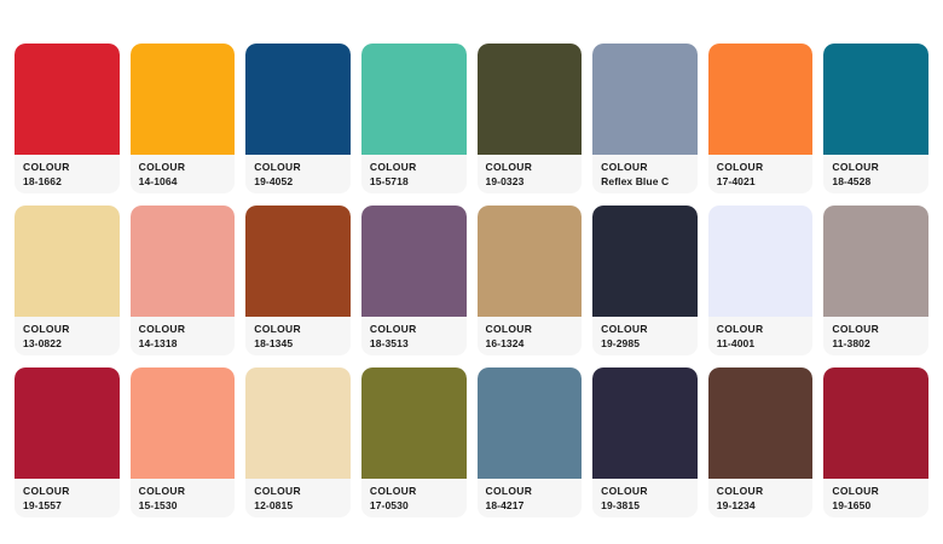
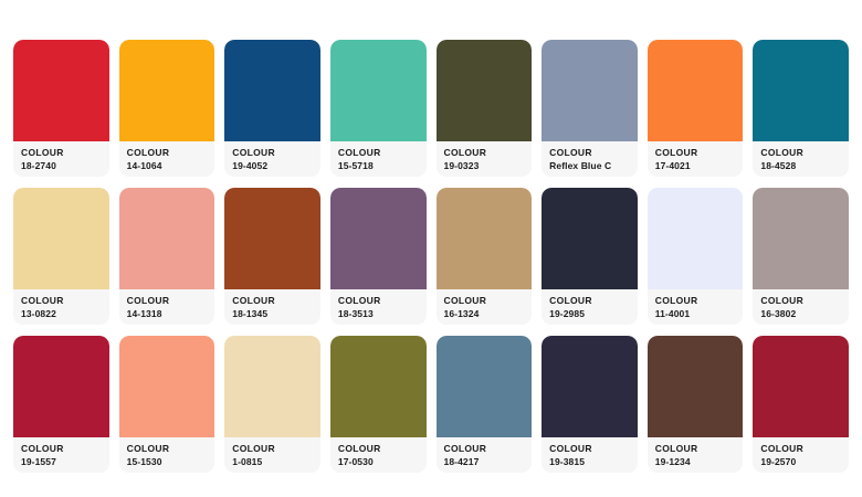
  COLOUR
- 18-1662
+ 18-2740
  COLOUR
  14-1064
  COLOUR
  19-4052
  COLOUR
  15-5718
  COLOUR
  19-0323
  COLOUR
  Reflex Blue C
  COLOUR
  17-4021
  COLOUR
  18-4528
  COLOUR
  13-0822
  COLOUR
  14-1318
  COLOUR
  18-1345
  COLOUR
  18-3513
  COLOUR
  16-1324
  COLOUR
  19-2985
  COLOUR
  11-4001
  COLOUR
- 11-3802
+ 16-3802
  COLOUR
  19-1557
  COLOUR
  15-1530
  COLOUR
- 12-0815
+ 1-0815
  COLOUR
  17-0530
  COLOUR
  18-4217
  COLOUR
  19-3815
  COLOUR
  19-1234
  COLOUR
- 19-1650
+ 19-2570
